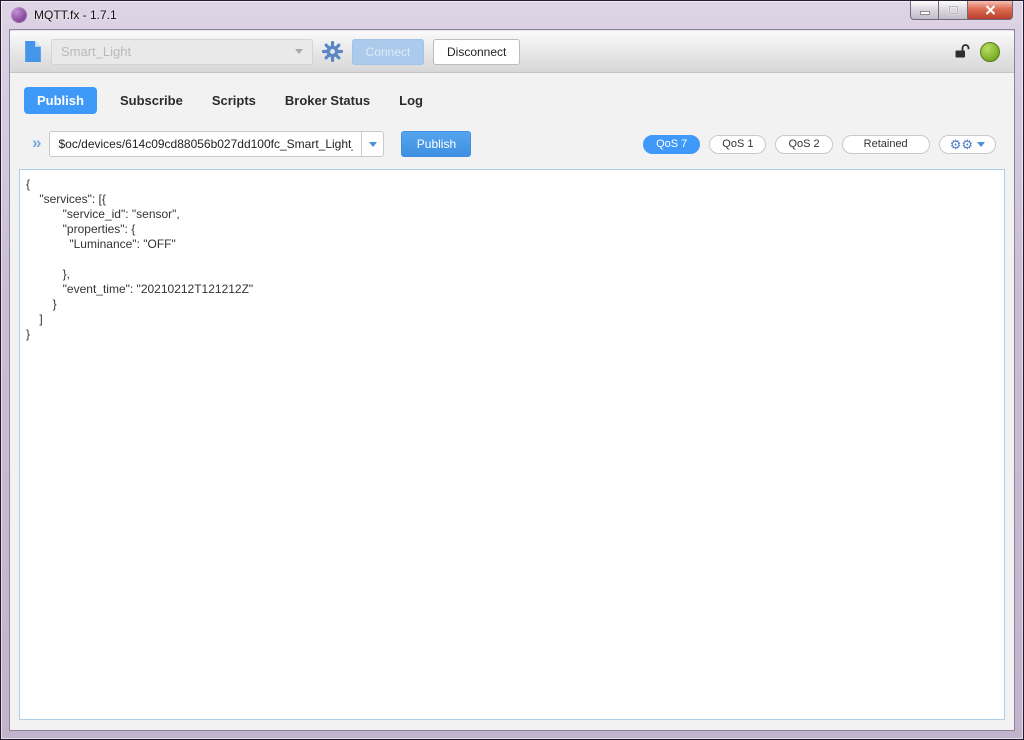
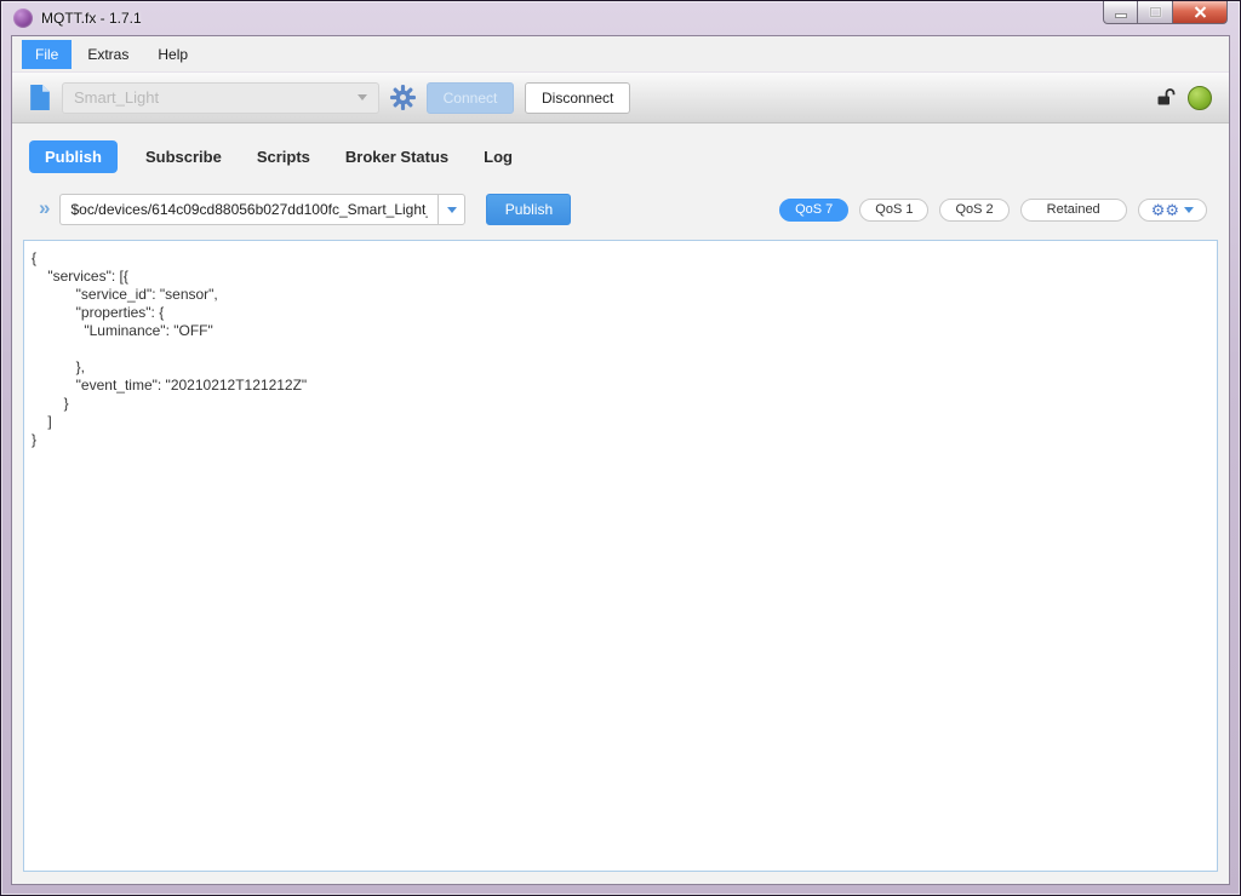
  MQTT.fx - 1.7.1
+ File
+ Extras
+ Help
  Smart_Light
  Connect
  Disconnect
  Publish
  Subscribe
  Scripts
  Broker Status
  Log
  »
  $oc/devices/614c09cd88056b027dd100fc_Smart_Light
  Publish
  QoS 7
  QoS 1
  QoS 2
  Retained
  ⚙⚙
  {
  "services": [{
  "service_id": "sensor",
  "properties": {
  "Luminance": "OFF"
  },
  "event_time": "20210212T121212Z"
  }
  ]
  }
